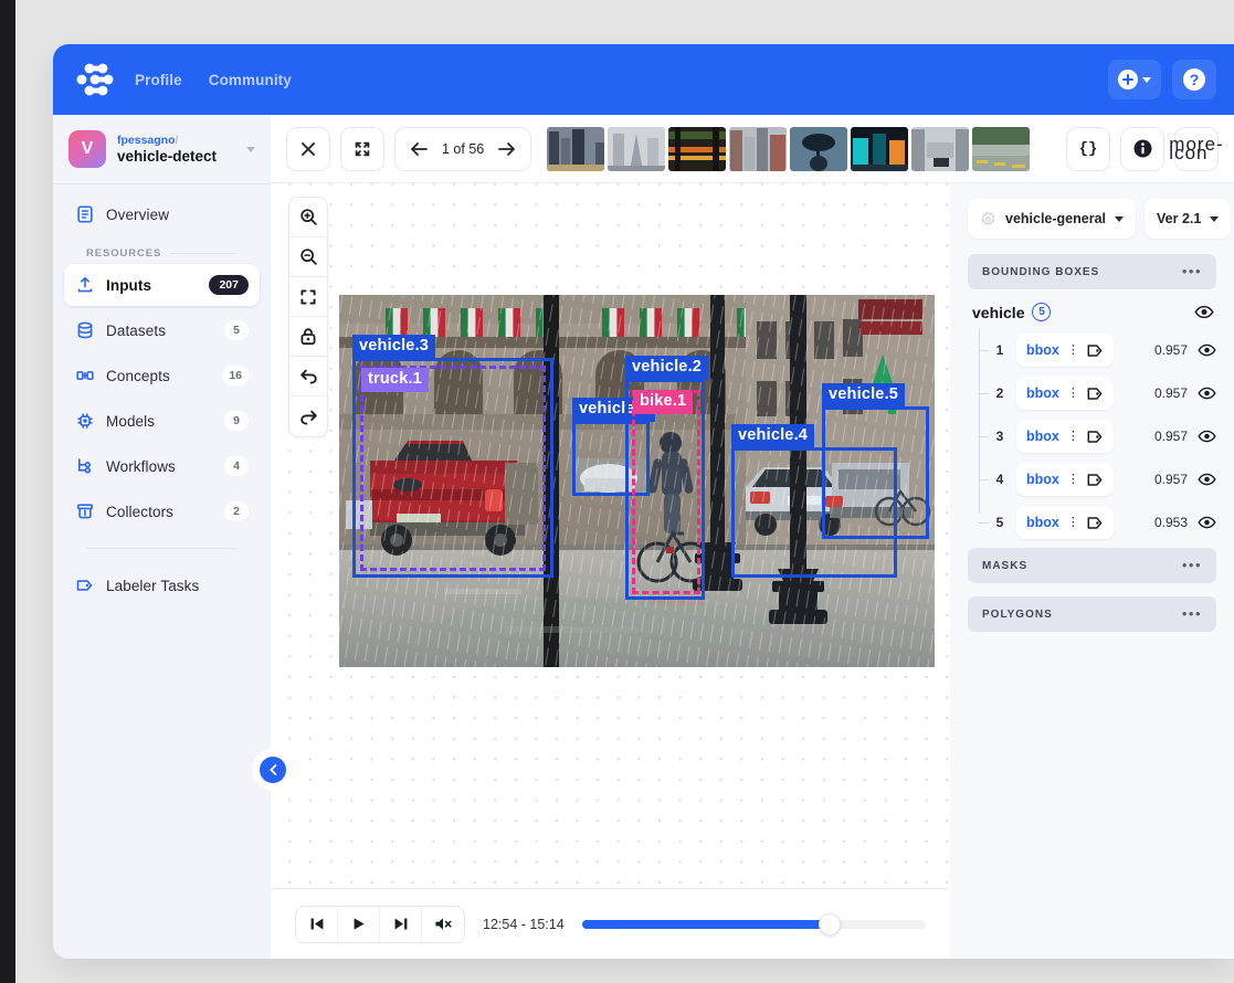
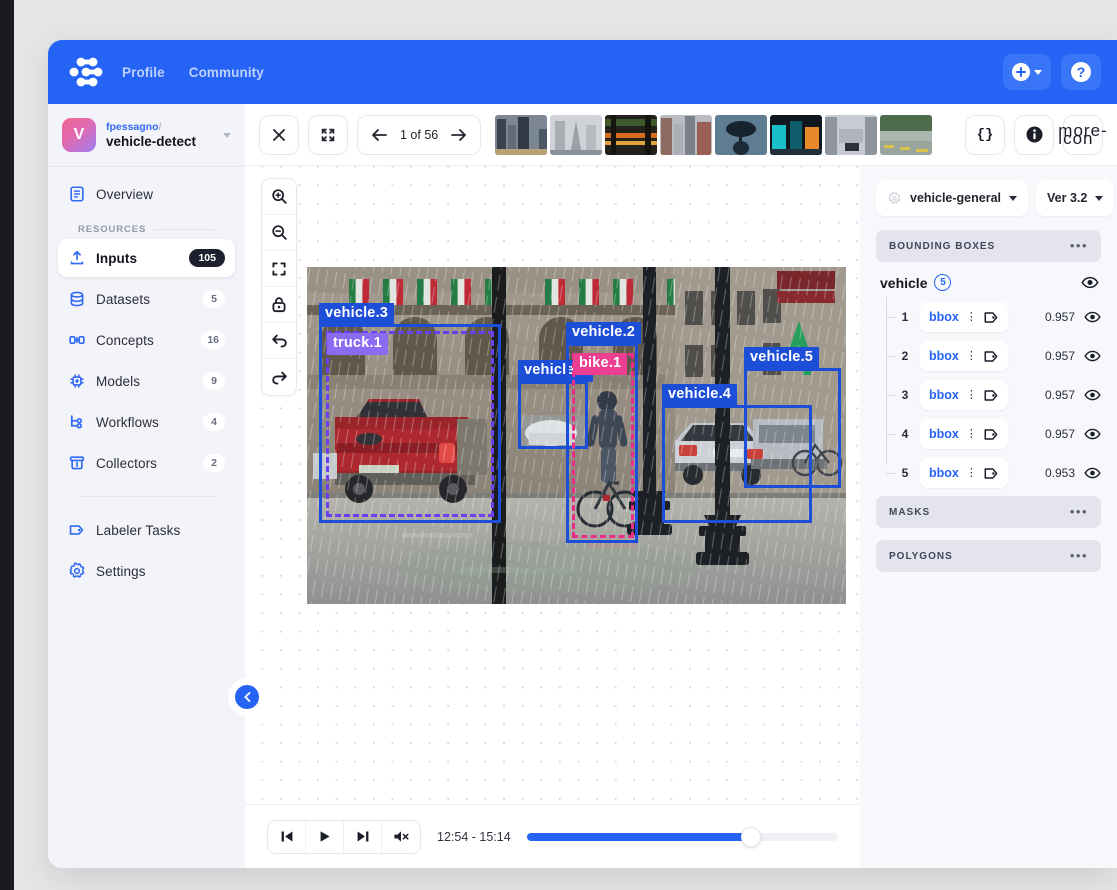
  Profile
  Community
  ?
  V
  fpessagno/
  vehicle-detect
  Overview
  RESOURCES
  Inputs
- 207
+ 105
  Datasets
  5
  Concepts
  16
  Models
  9
  Workflows
  4
  Collectors
  2
  Labeler Tasks
+ Settings
  1 of 56
  {}
  more-icon
  vehicle.3
  truck.1
  vehicle
  vehicle.2
  bike.1
  vehicle.4
  vehicle.5
  12:54 - 15:14
  vehicle-general
- Ver 2.1
+ Ver 3.2
  BOUNDING BOXES
  •••
  vehicle
  5
  1
  bbox
  ⋮
  0.957
  2
  bbox
  ⋮
  0.957
  3
  bbox
  ⋮
  0.957
  4
  bbox
  ⋮
  0.957
  5
  bbox
  ⋮
  0.953
  MASKS
  •••
  POLYGONS
  •••
